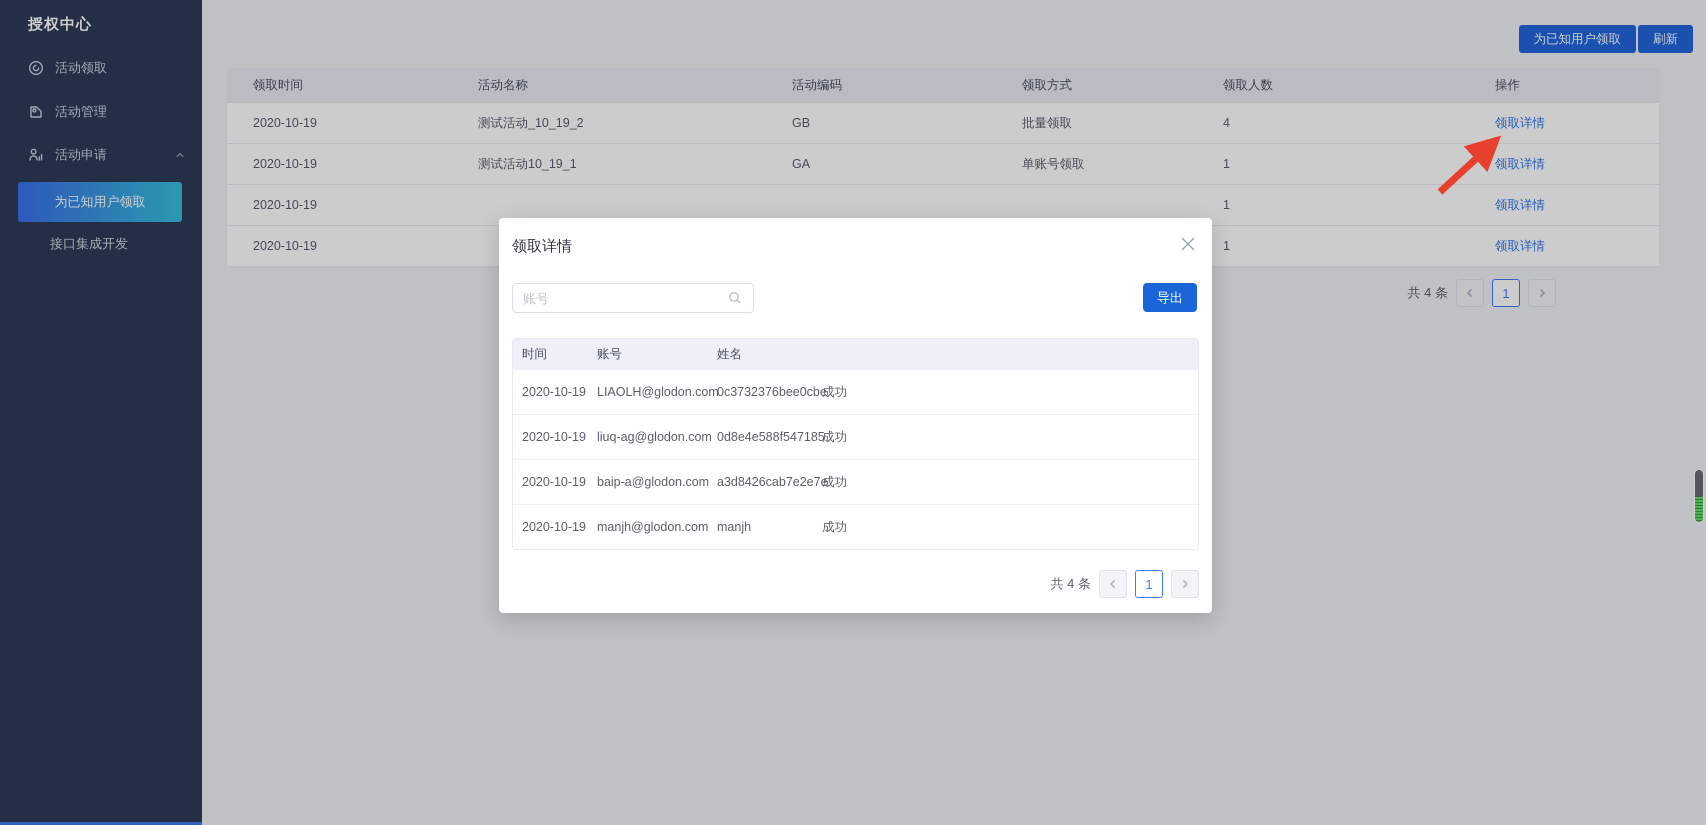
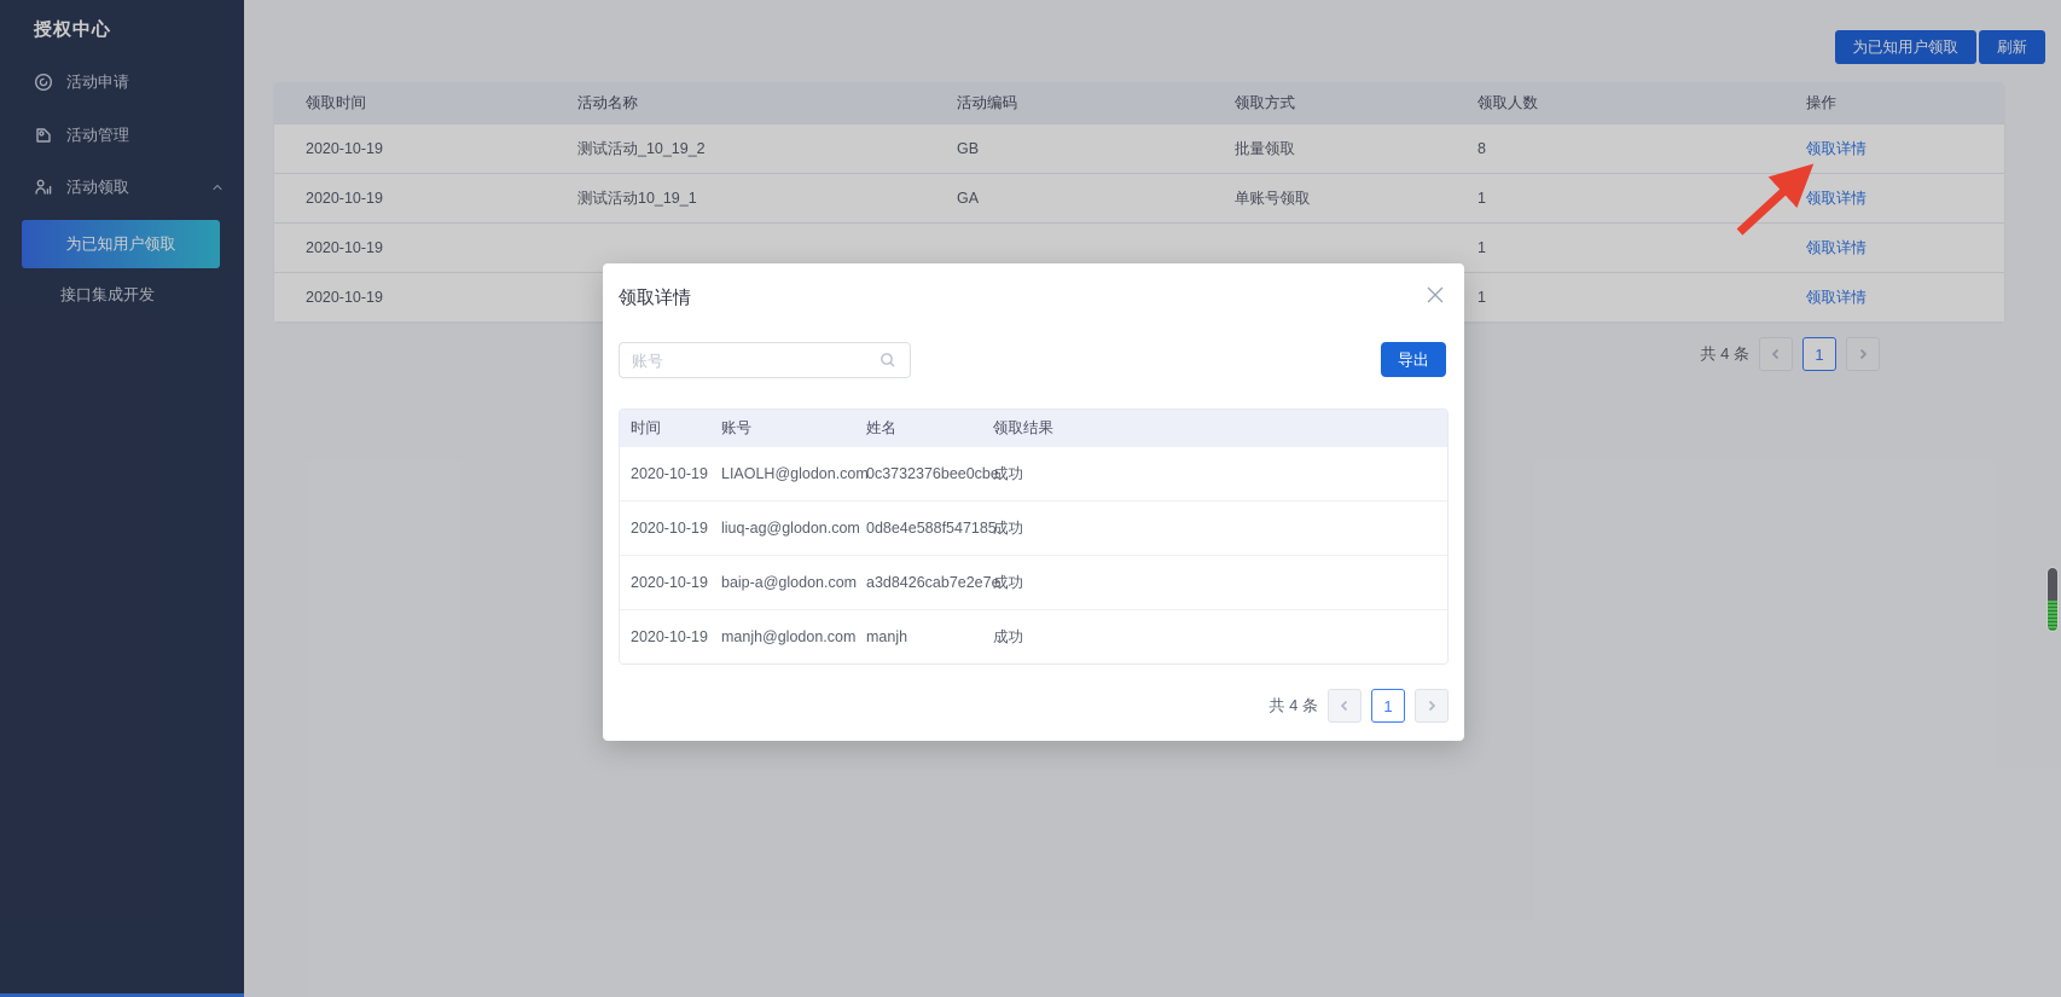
  授权中心
- 活动领取
+ 活动申请
  活动管理
- 活动申请
+ 活动领取
  为已知用户领取
  接口集成开发
  为已知用户领取
  刷新
  领取时间
  活动名称
  活动编码
  领取方式
  领取人数
  操作
  2020-10-19
  测试活动_10_19_2
  GB
  批量领取
- 4
+ 8
  领取详情
  2020-10-19
  测试活动10_19_1
  GA
  单账号领取
  1
  领取详情
  2020-10-19
  1
  领取详情
  2020-10-19
  1
  领取详情
  共 4 条
  1
  领取详情
  账号
  导出
  时间
  账号
  姓名
+ 领取结果
  2020-10-19
  LIAOLH@glodon.com
  0c3732376bee0cb
  成功
  2020-10-19
  liuq-ag@glodon.com
  0d8e4e588f547185
  成功
  2020-10-19
  baip-a@glodon.com
  a3d8426cab7e2e7
  成功
  2020-10-19
  manjh@glodon.com
  manjh
  成功
  共 4 条
  1
